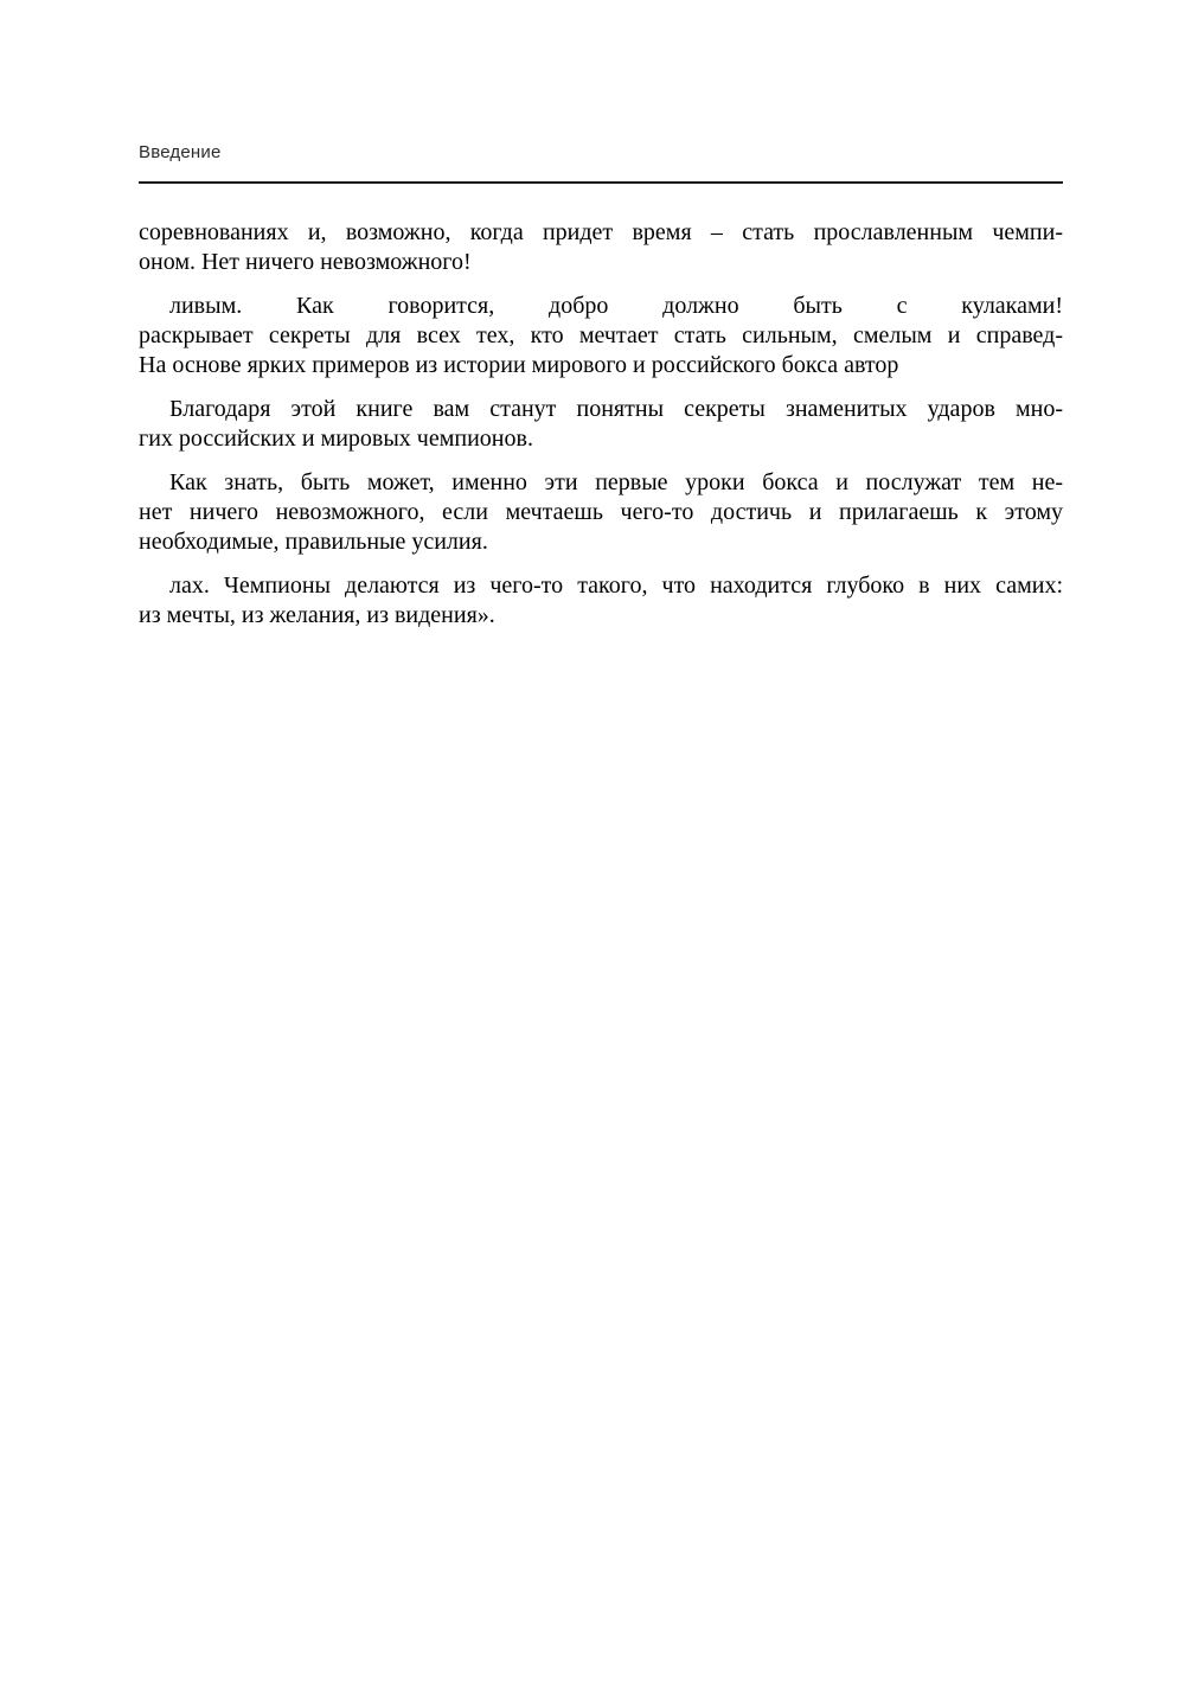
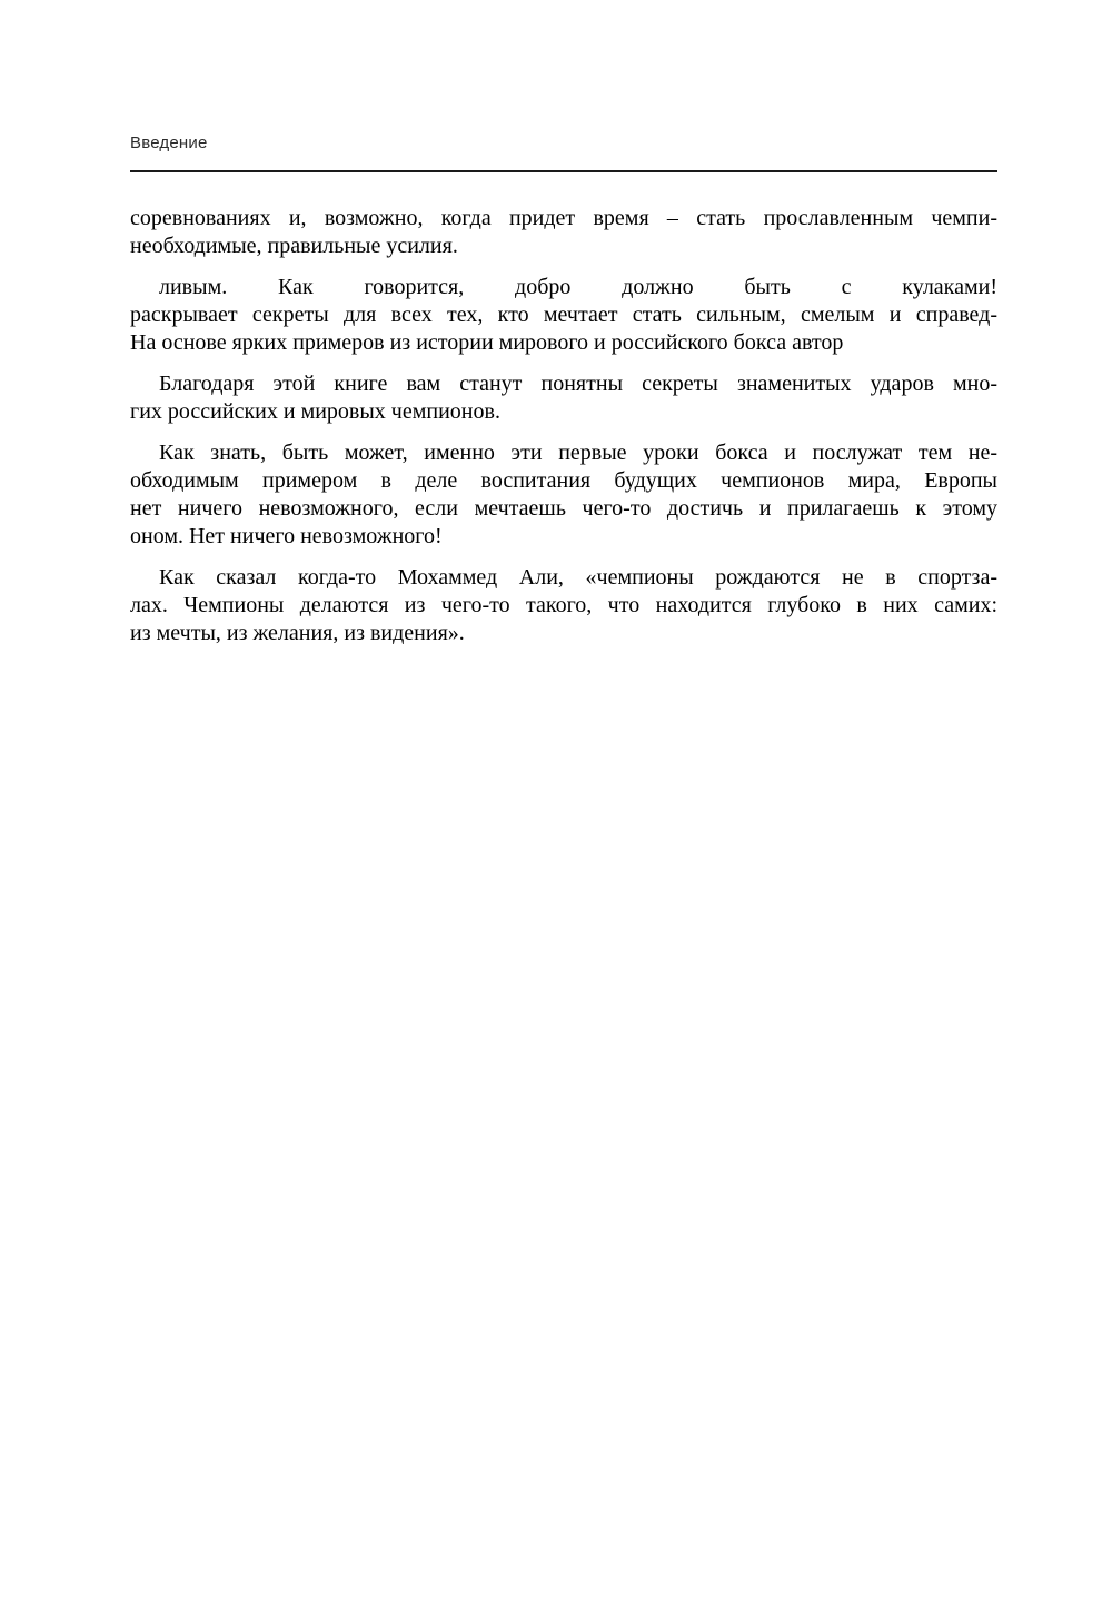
  Введение
  соревнованиях и, возможно, когда придет время – стать прославленным чемпи-
- оном. Нет ничего невозможного!
+ необходимые, правильные усилия.
  ливым. Как говорится, добро должно быть с кулаками!
  раскрывает секреты для всех тех, кто мечтает стать сильным, смелым и справед-
  На основе ярких примеров из истории мирового и российского бокса автор
  Благодаря этой книге вам станут понятны секреты знаменитых ударов мно-
  гих российских и мировых чемпионов.
  Как знать, быть может, именно эти первые уроки бокса и послужат тем не-
+ обходимым примером в деле воспитания будущих чемпионов мира, Европы
  нет ничего невозможного, если мечтаешь чего-то достичь и прилагаешь к этому
- необходимые, правильные усилия.
+ оном. Нет ничего невозможного!
+ Как сказал когда-то Мохаммед Али, «чемпионы рождаются не в спортза-
  лах. Чемпионы делаются из чего-то такого, что находится глубоко в них самих:
  из мечты, из желания, из видения».
